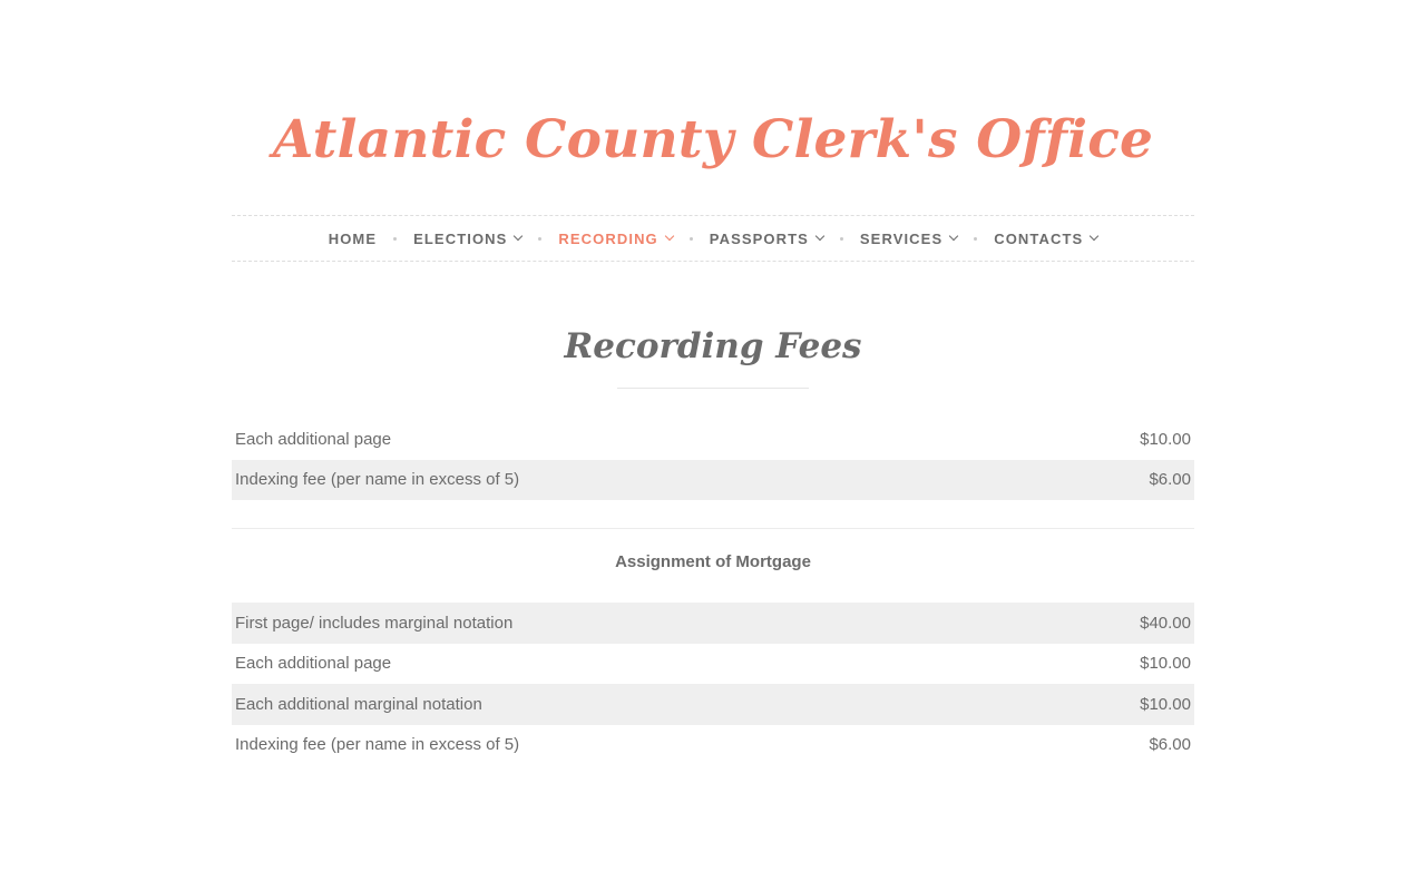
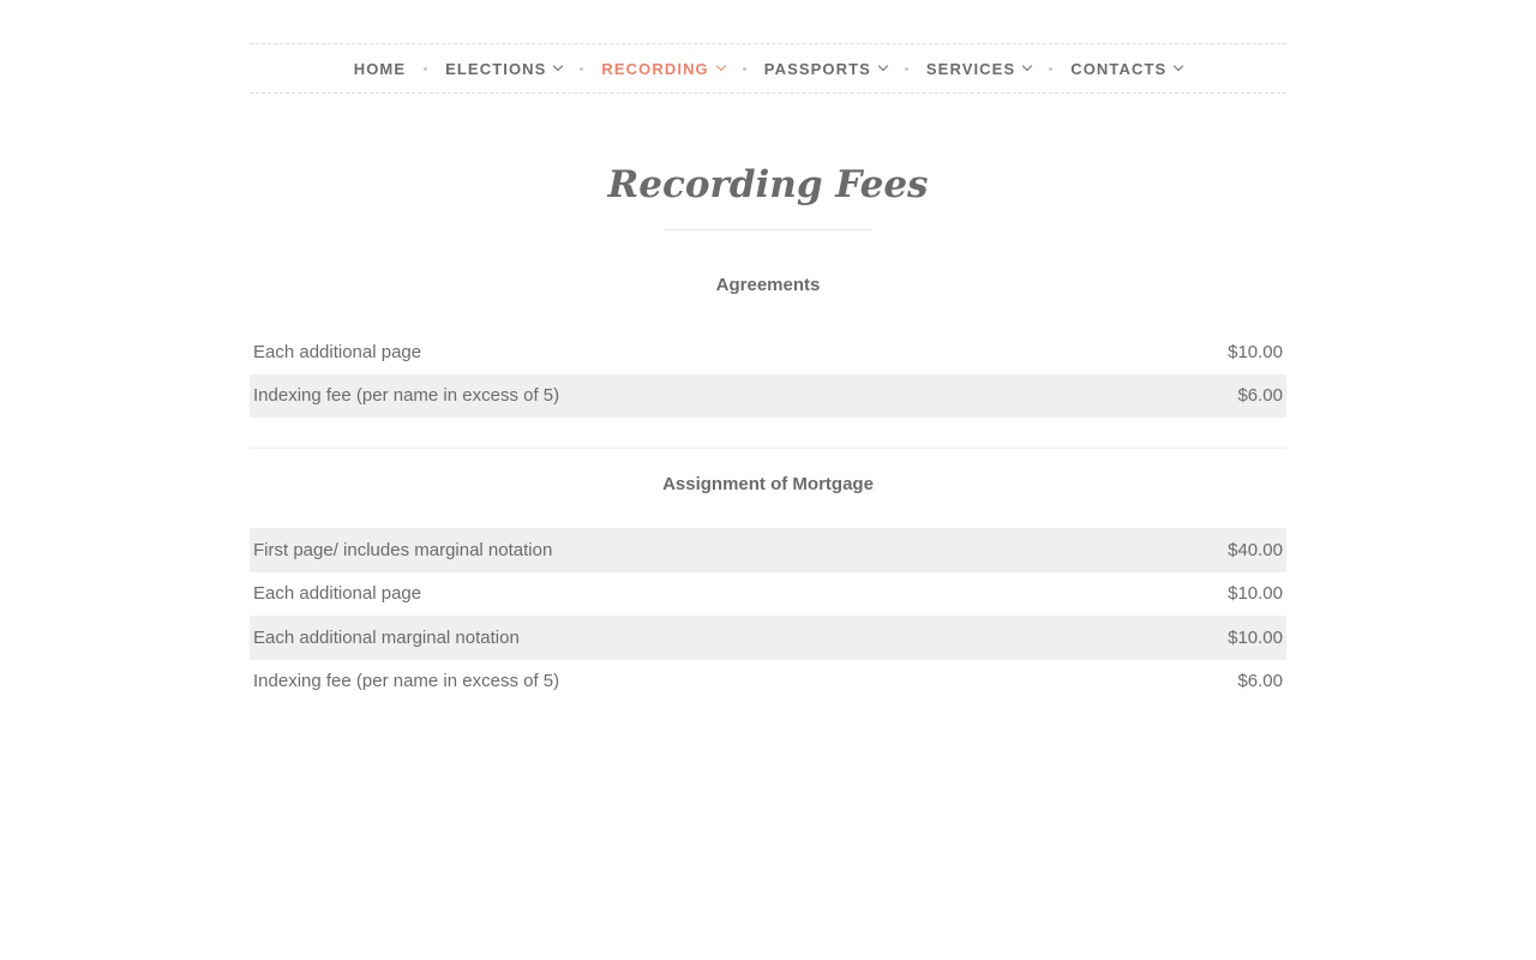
- Atlantic County Clerk's Office
  HOME
  ELECTIONS
  RECORDING
  PASSPORTS
  SERVICES
  CONTACTS
  Recording Fees
+ Agreements
  Each additional page	$10.00
  Indexing fee (per name in excess of 5)	$6.00
  Assignment of Mortgage
  First page/ includes marginal notation	$40.00
  Each additional page	$10.00
  Each additional marginal notation	$10.00
  Indexing fee (per name in excess of 5)	$6.00
